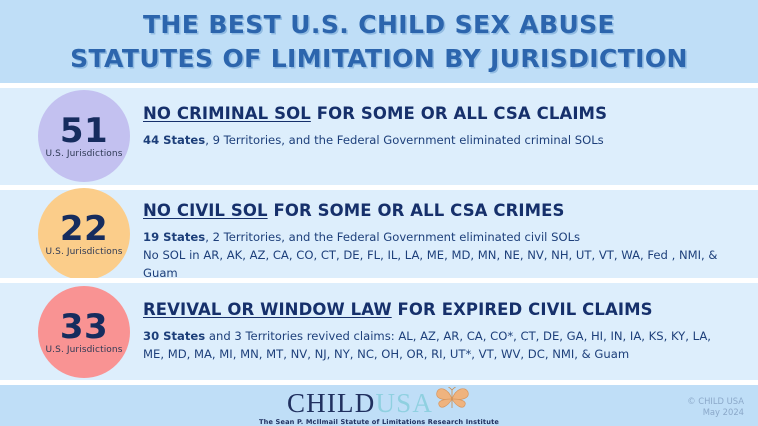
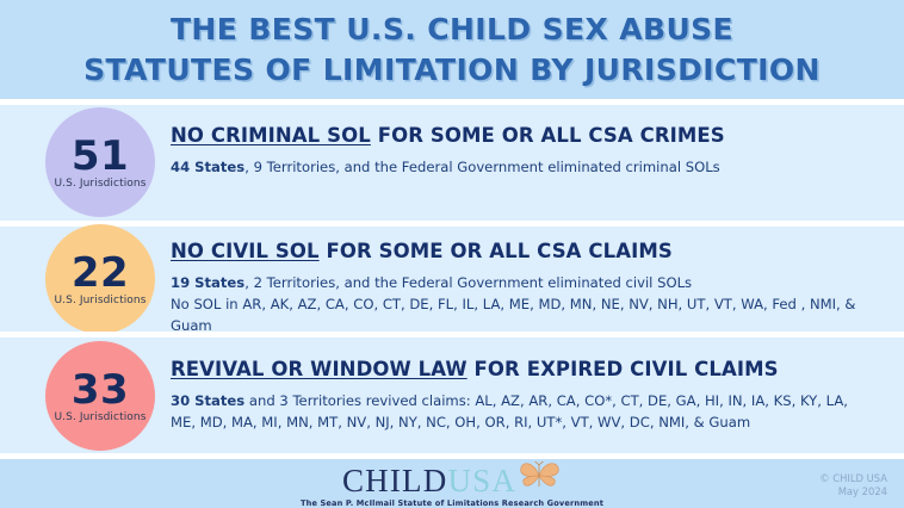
  THE BEST U.S. CHILD SEX ABUSE
  STATUTES OF LIMITATION BY JURISDICTION
  51
  U.S. Jurisdictions
- NO CRIMINAL SOL FOR SOME OR ALL CSA CLAIMS
+ NO CRIMINAL SOL FOR SOME OR ALL CSA CRIMES
  44 States, 9 Territories, and the Federal Government eliminated criminal SOLs
  22
  U.S. Jurisdictions
- NO CIVIL SOL FOR SOME OR ALL CSA CRIMES
+ NO CIVIL SOL FOR SOME OR ALL CSA CLAIMS
  19 States, 2 Territories, and the Federal Government eliminated civil SOLs
  No SOL in AR, AK, AZ, CA, CO, CT, DE, FL, IL, LA, ME, MD, MN, NE, NV, NH, UT, VT, WA, Fed , NMI, &
  Guam
  33
  U.S. Jurisdictions
  REVIVAL OR WINDOW LAW FOR EXPIRED CIVIL CLAIMS
  30 States and 3 Territories revived claims: AL, AZ, AR, CA, CO*, CT, DE, GA, HI, IN, IA, KS, KY, LA,
  ME, MD, MA, MI, MN, MT, NV, NJ, NY, NC, OH, OR, RI, UT*, VT, WV, DC, NMI, & Guam
  CHILD
  USA
- The Sean P. McIlmail Statute of Limitations Research Institute
+ The Sean P. McIlmail Statute of Limitations Research Government
  © CHILD USA
  May 2024
